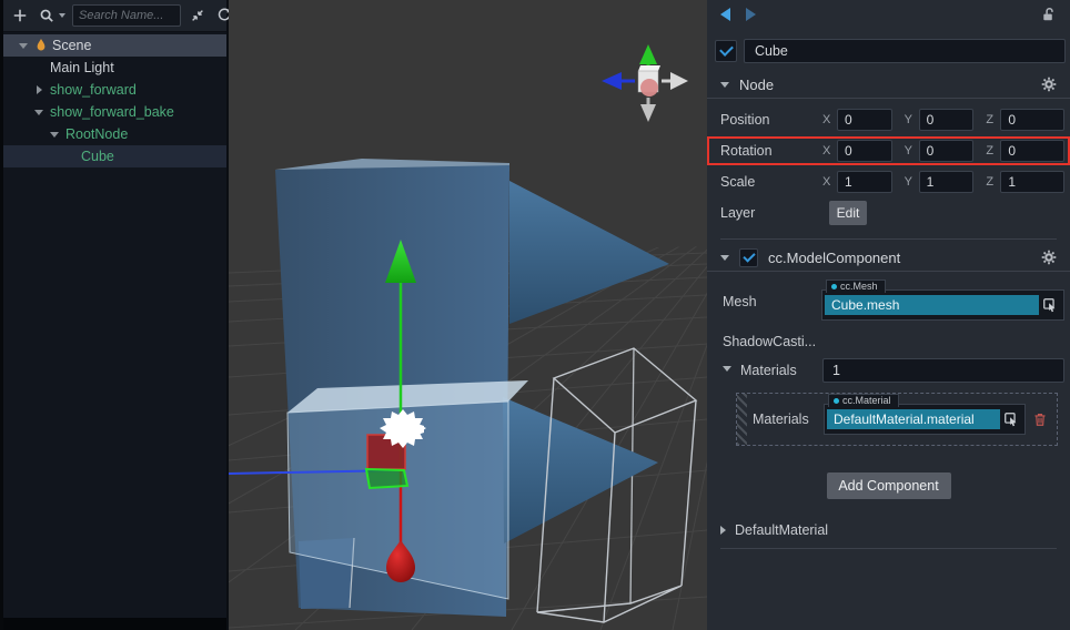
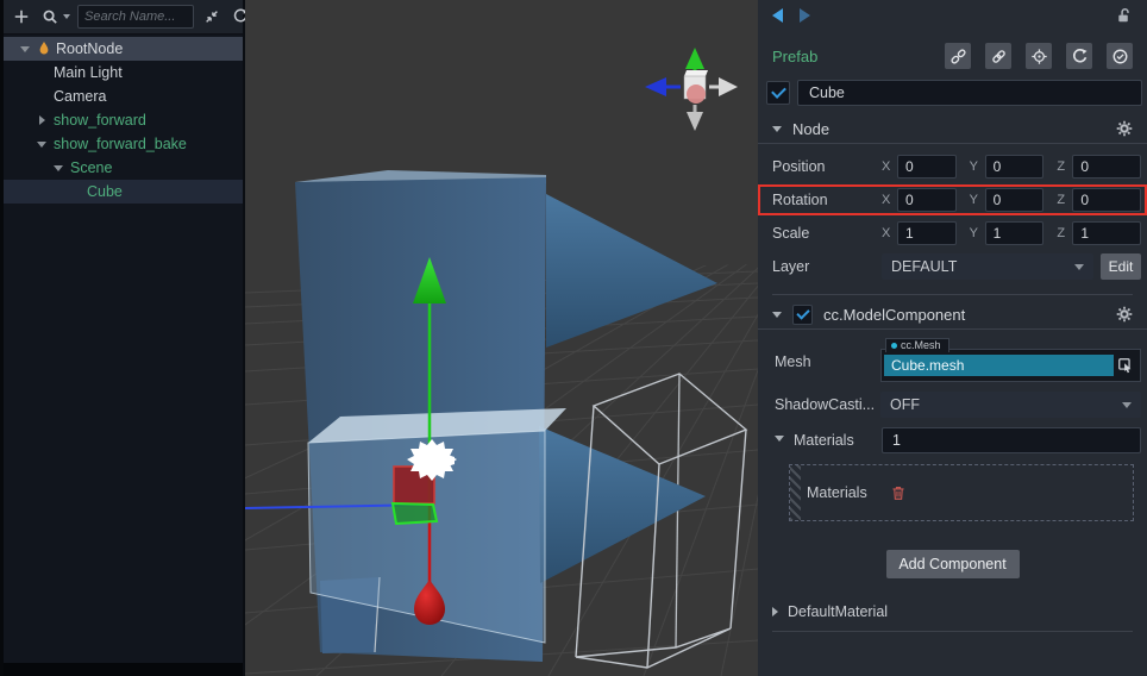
  Search Name...
- Scene
+ RootNode
  Main Light
+ Camera
  show_forward
  show_forward_bake
- RootNode
+ Scene
  Cube
+ Prefab
  Cube
  Node
  Position
  X
  0
  Y
  0
  Z
  0
  Rotation
  X
  0
  Y
  0
  Z
  0
  Scale
  X
  1
  Y
  1
  Z
  1
  Layer
+ DEFAULT
  Edit
  cc.ModelComponent
  Mesh
  cc.Mesh
  Cube.mesh
  ShadowCasti...
+ OFF
  Materials
  1
  Materials
- cc.Material
- DefaultMaterial.material
  Add Component
  DefaultMaterial
